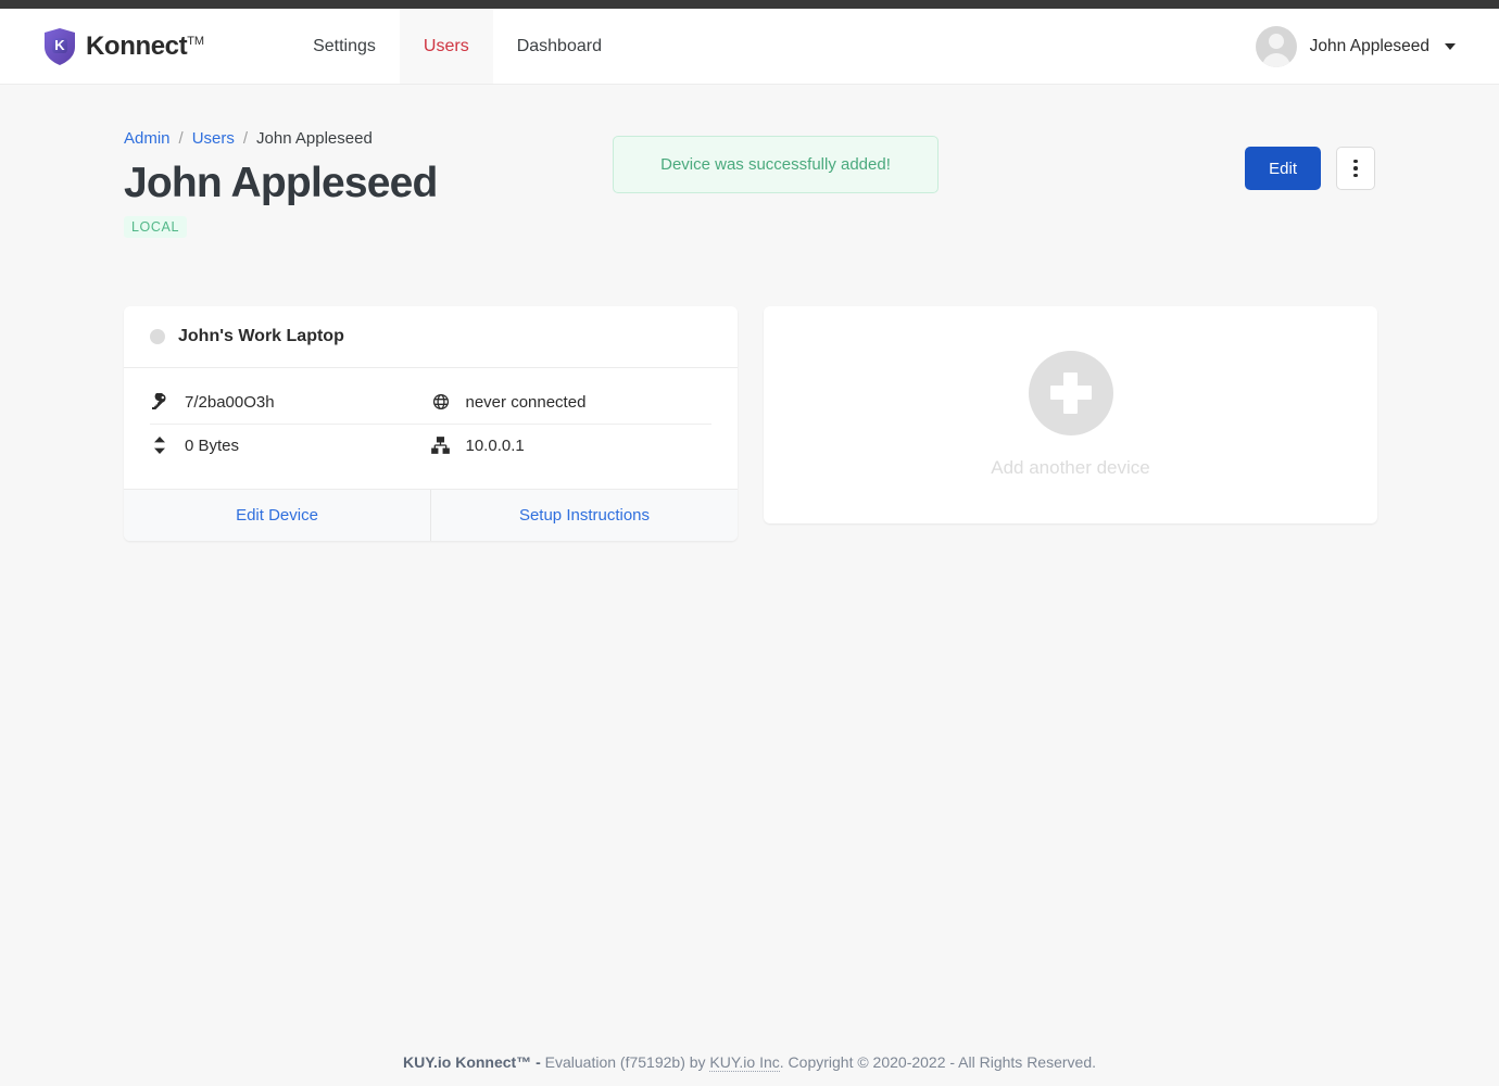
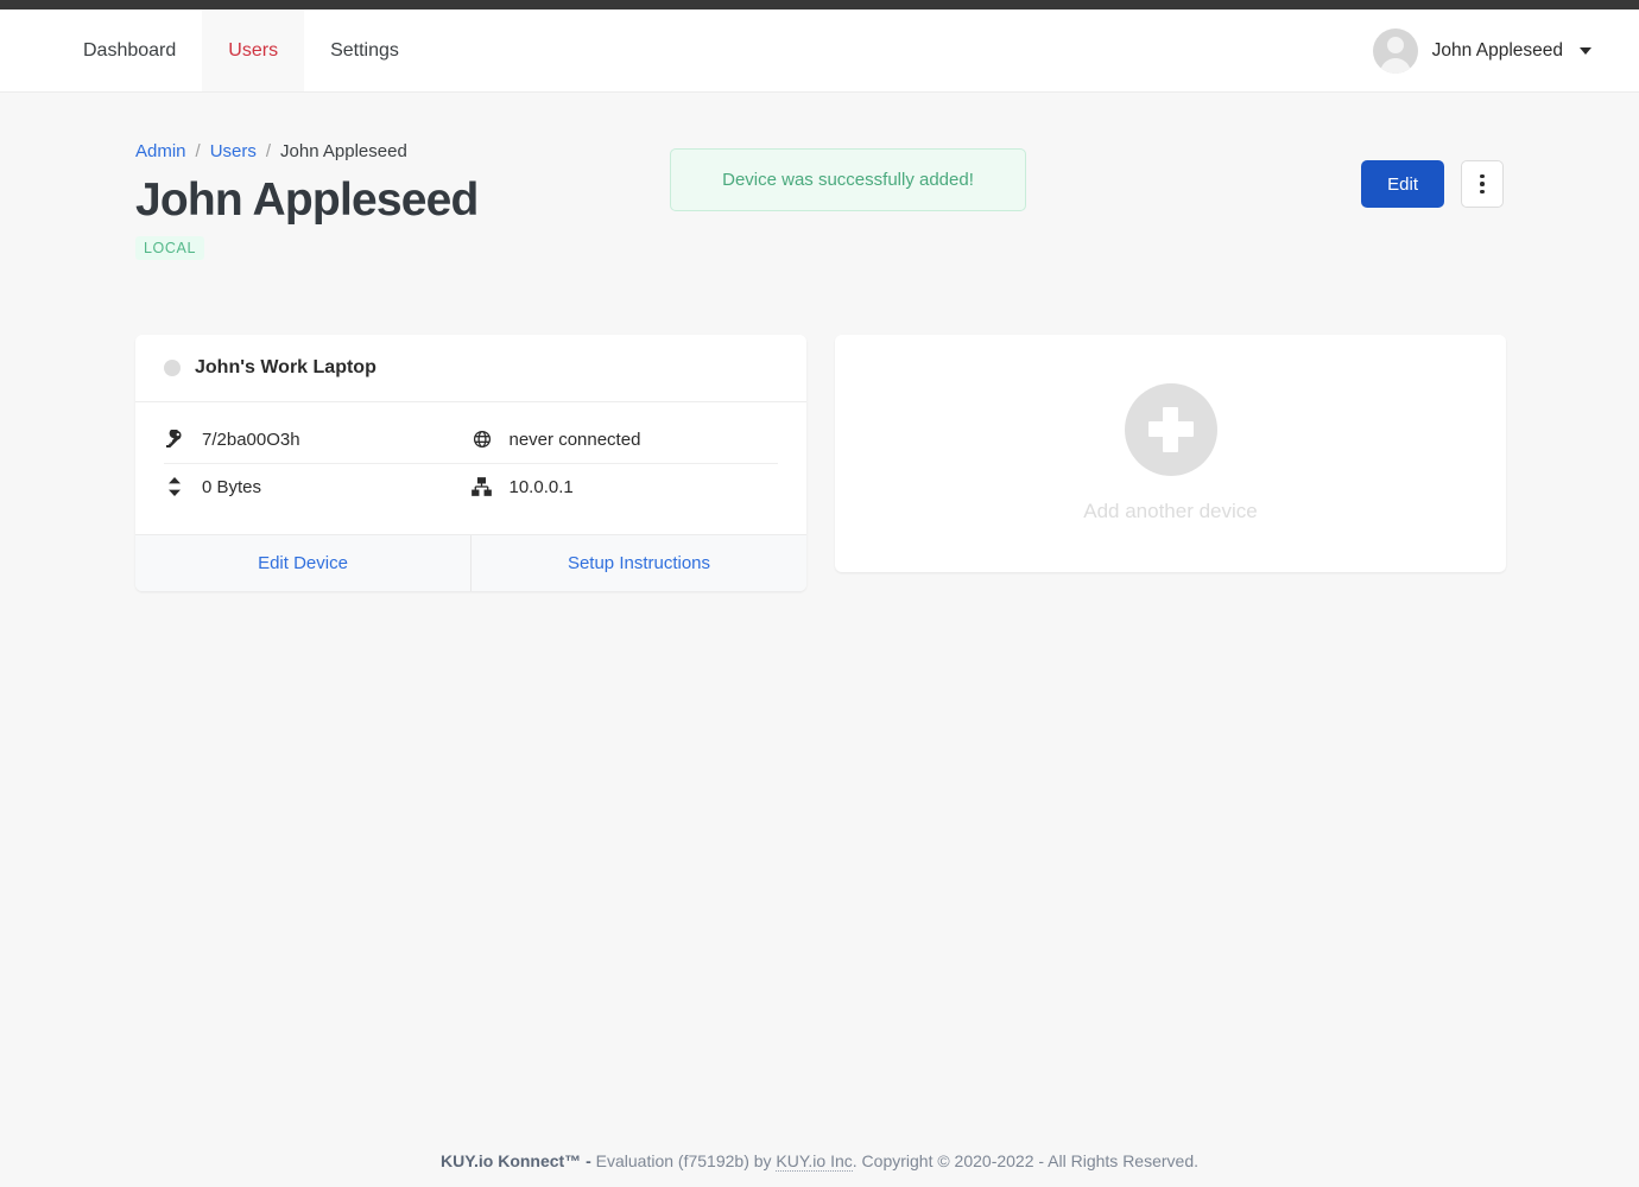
- K
- KonnectTM
- Settings
+ Dashboard
  Users
- Dashboard
+ Settings
  John Appleseed
  Admin
  /
  Users
  /
  John Appleseed
  John Appleseed
  LOCAL
  Device was successfully added!
  Edit
  John's Work Laptop
  7/2ba00O3h
  never connected
  0 Bytes
  10.0.0.1
  Edit Device
  Setup Instructions
  Add another device
  KUY.io Konnect™ - Evaluation (f75192b) by KUY.io Inc. Copyright © 2020-2022 - All Rights Reserved.
